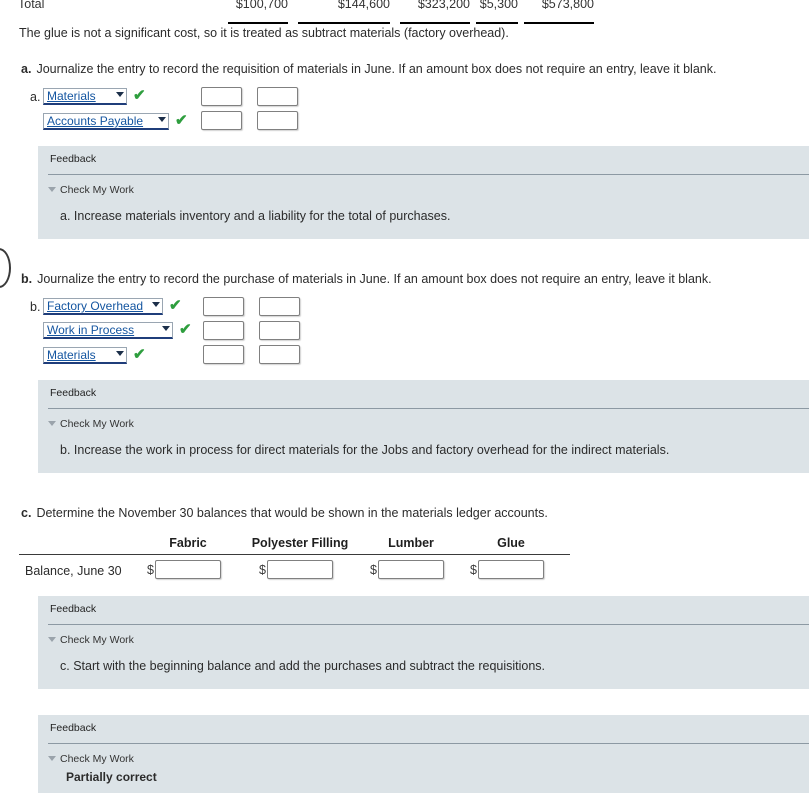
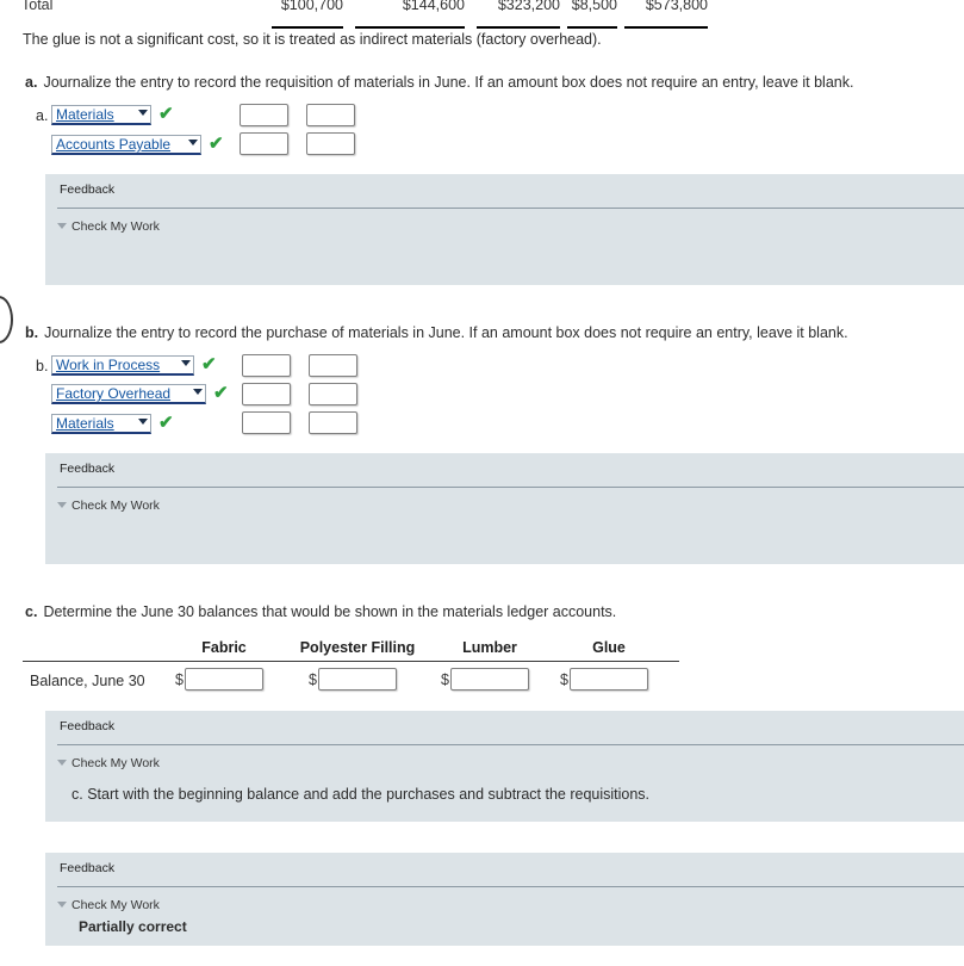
  Total
  $100,700
  $144,600
  $323,200
- $5,300
+ $8,500
  $573,800
- The glue is not a significant cost, so it is treated as subtract materials (factory overhead).
+ The glue is not a significant cost, so it is treated as indirect materials (factory overhead).
  a. Journalize the entry to record the requisition of materials in June. If an amount box does not require an entry, leave it blank.
  a.
  Materials
  ✔
  Accounts Payable
  ✔
  Feedback
  Check My Work
- a. Increase materials inventory and a liability for the total of purchases.
  b. Journalize the entry to record the purchase of materials in June. If an amount box does not require an entry, leave it blank.
  b.
- Factory Overhead
+ Work in Process
  ✔
- Work in Process
+ Factory Overhead
  ✔
  Materials
  ✔
  Feedback
  Check My Work
- b. Increase the work in process for direct materials for the Jobs and factory overhead for the indirect materials.
- c. Determine the November 30 balances that would be shown in the materials ledger accounts.
+ c. Determine the June 30 balances that would be shown in the materials ledger accounts.
  Fabric
  Polyester Filling
  Lumber
  Glue
  Balance, June 30
  $
  $
  $
  $
  Feedback
  Check My Work
  c. Start with the beginning balance and add the purchases and subtract the requisitions.
  Feedback
  Check My Work
  Partially correct
